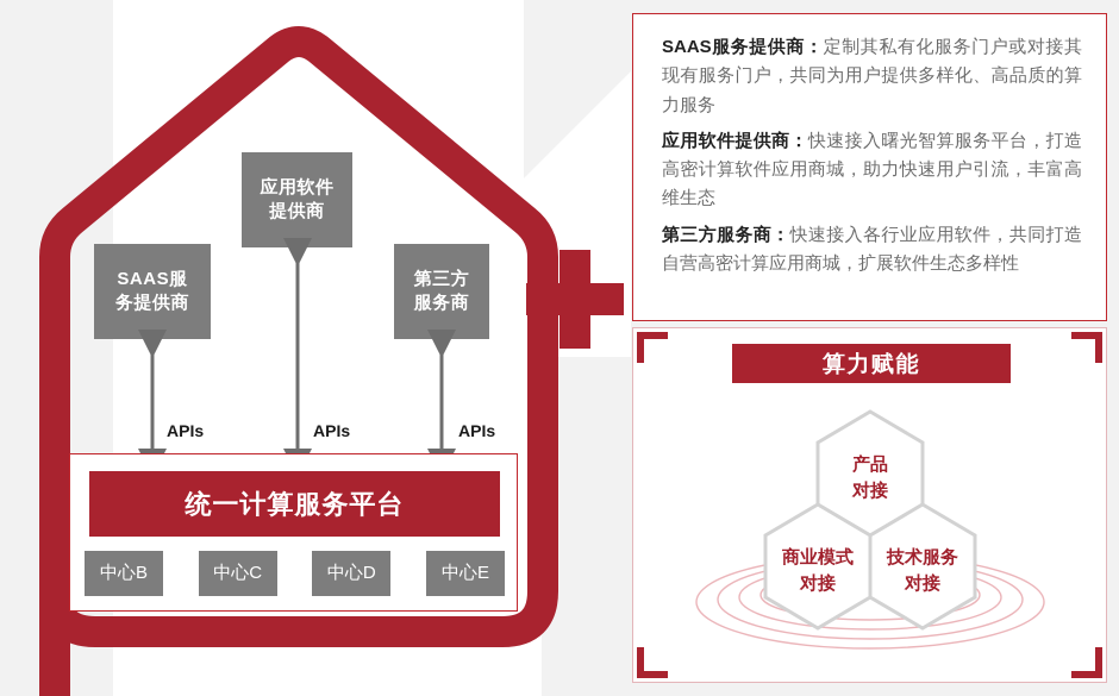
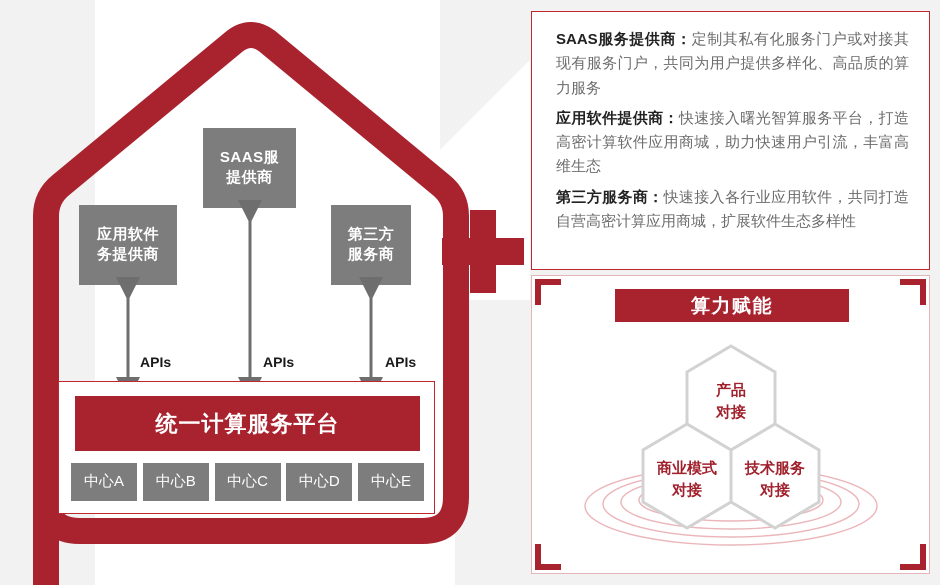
- SAAS服
+ 应用软件
  务提供商
- 应用软件
+ SAAS服
  提供商
  第三方
  服务商
  APIs
  APIs
  APIs
  统一计算服务平台
+ 中心A
  中心B
  中心C
  中心D
  中心E
  SAAS服务提供商：定制其私有化服务门户或对接其现有服务门户，共同为用户提供多样化、高品质的算力服务
  应用软件提供商：快速接入曙光智算服务平台，打造高密计算软件应用商城，助力快速用户引流，丰富高维生态
  第三方服务商：快速接入各行业应用软件，共同打造自营高密计算应用商城，扩展软件生态多样性
  算力赋能
  产品
  对接
  商业模式
  对接
  技术服务
  对接
